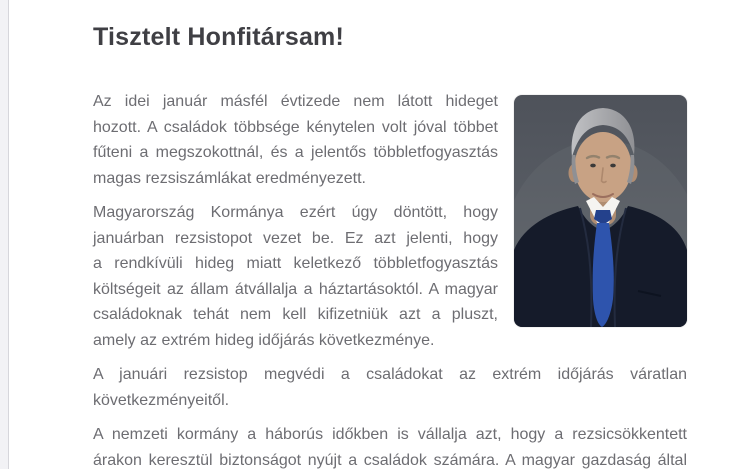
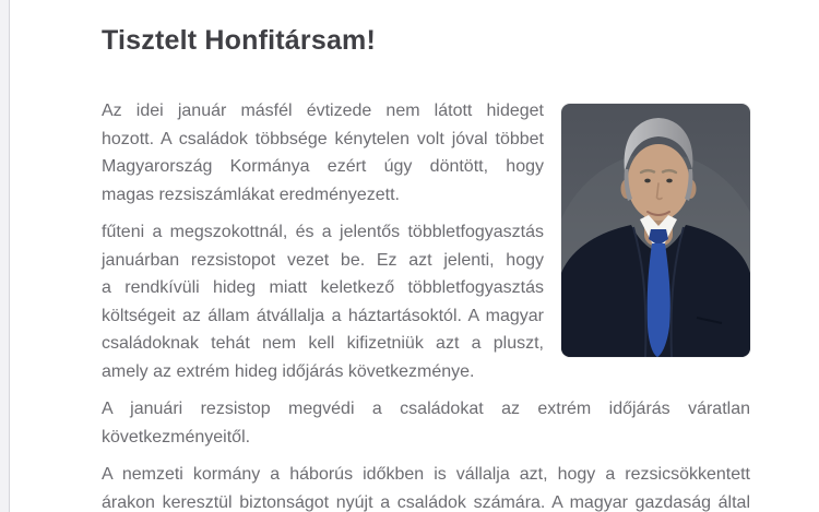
  Tisztelt Honfitársam!
  Az idei január másfél évtizede nem látott hideget
  hozott. A családok többsége kénytelen volt jóval többet
- fűteni a megszokottnál, és a jelentős többletfogyasztás
+ Magyarország Kormánya ezért úgy döntött, hogy
  magas rezsiszámlákat eredményezett.
- Magyarország Kormánya ezért úgy döntött, hogy
+ fűteni a megszokottnál, és a jelentős többletfogyasztás
  januárban rezsistopot vezet be. Ez azt jelenti, hogy
  a rendkívüli hideg miatt keletkező többletfogyasztás
  költségeit az állam átvállalja a háztartásoktól. A magyar
  családoknak tehát nem kell kifizetniük azt a pluszt,
  amely az extrém hideg időjárás következménye.
  A januári rezsistop megvédi a családokat az extrém időjárás váratlan
  következményeitől.
  A nemzeti kormány a háborús időkben is vállalja azt, hogy a rezsicsökkentett
  árakon keresztül biztonságot nyújt a családok számára. A magyar gazdaság által
